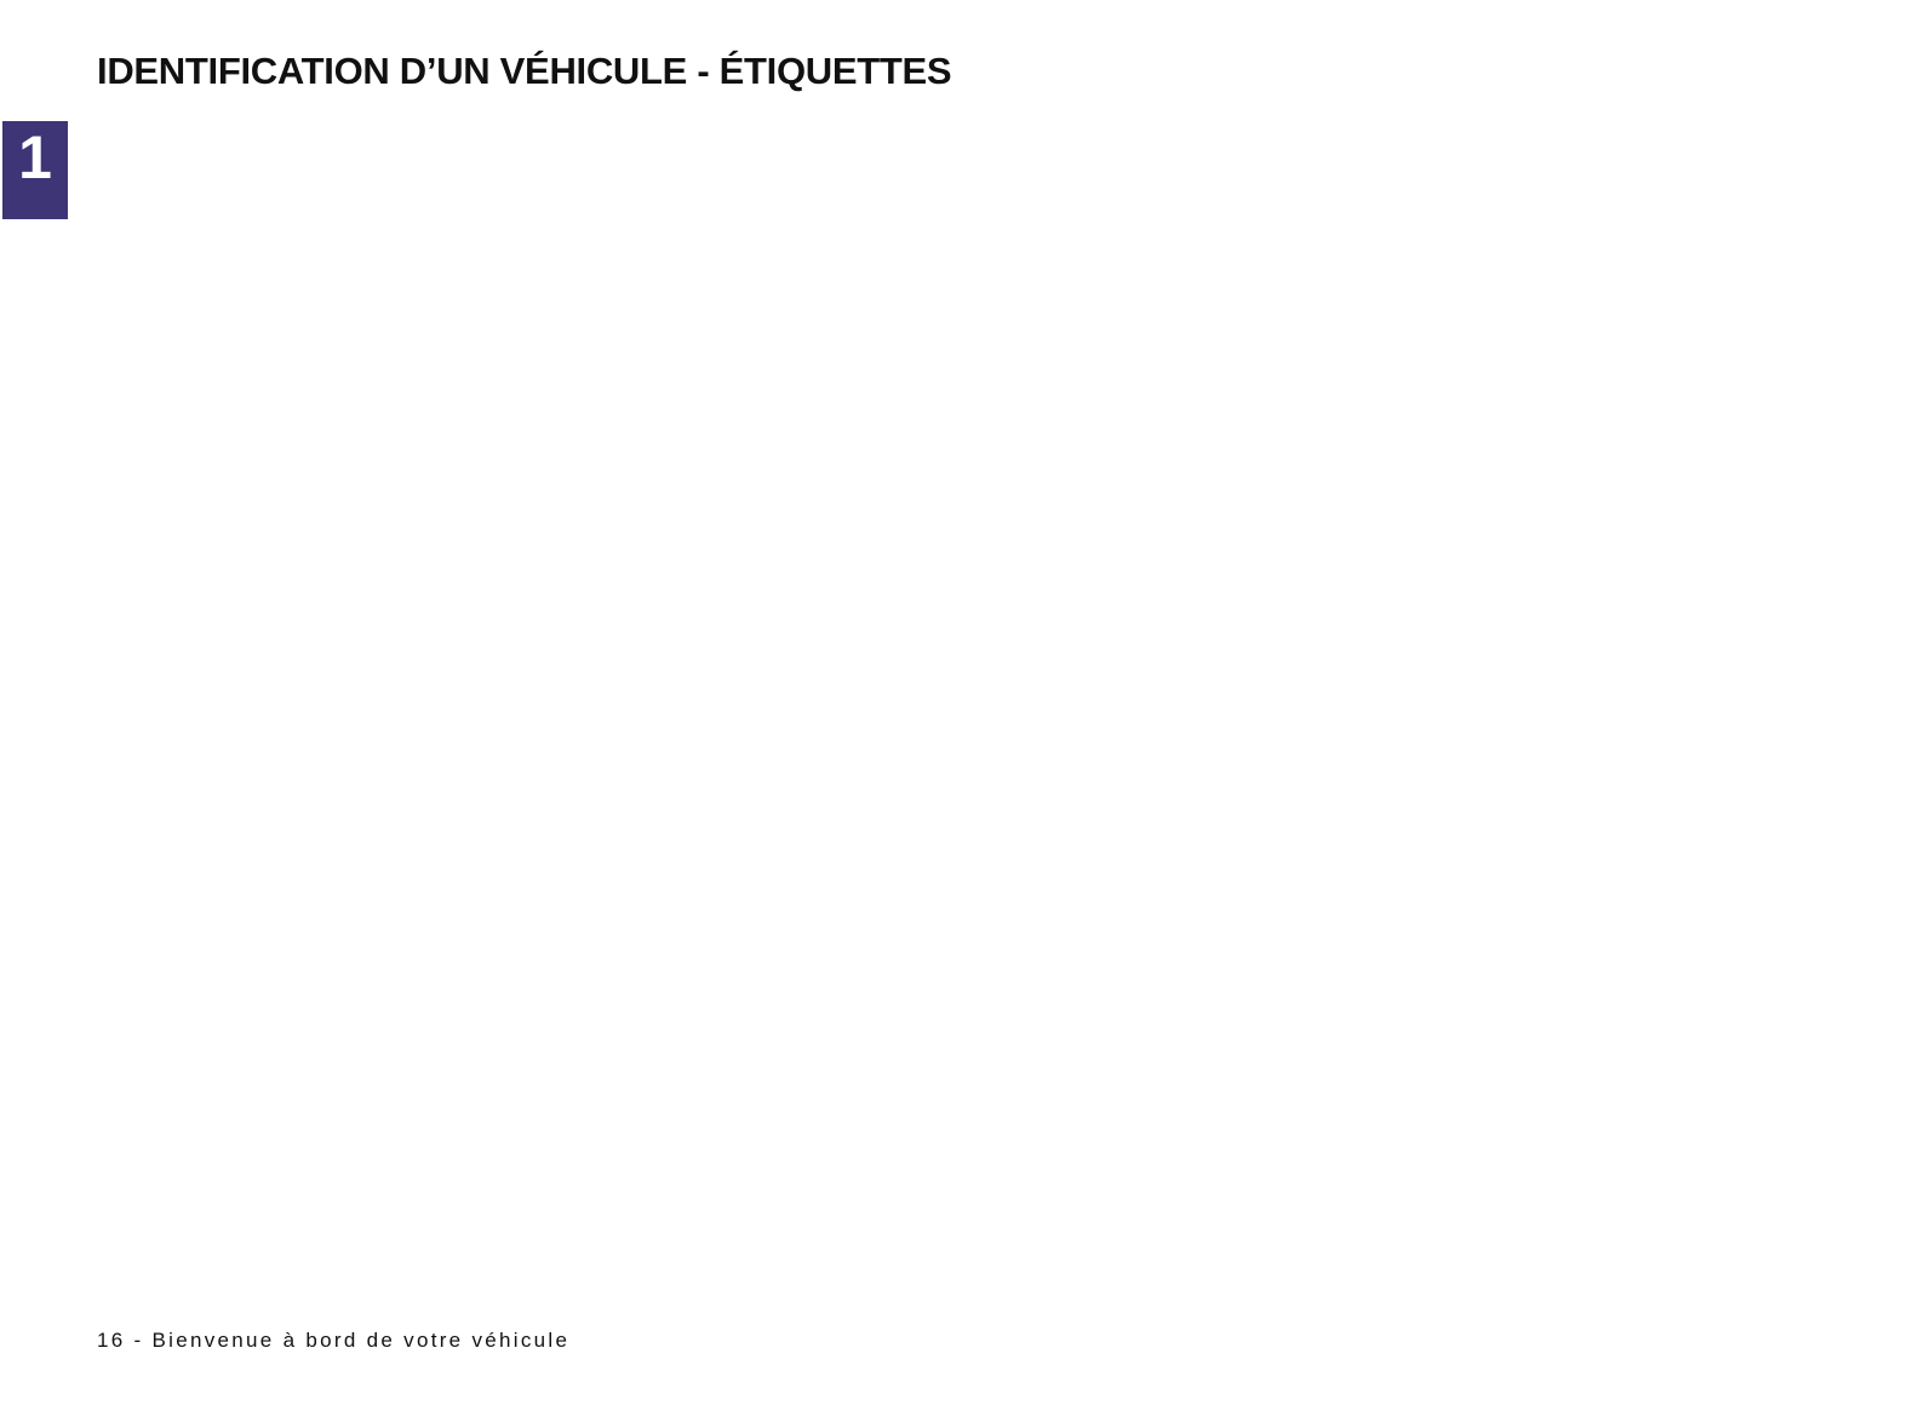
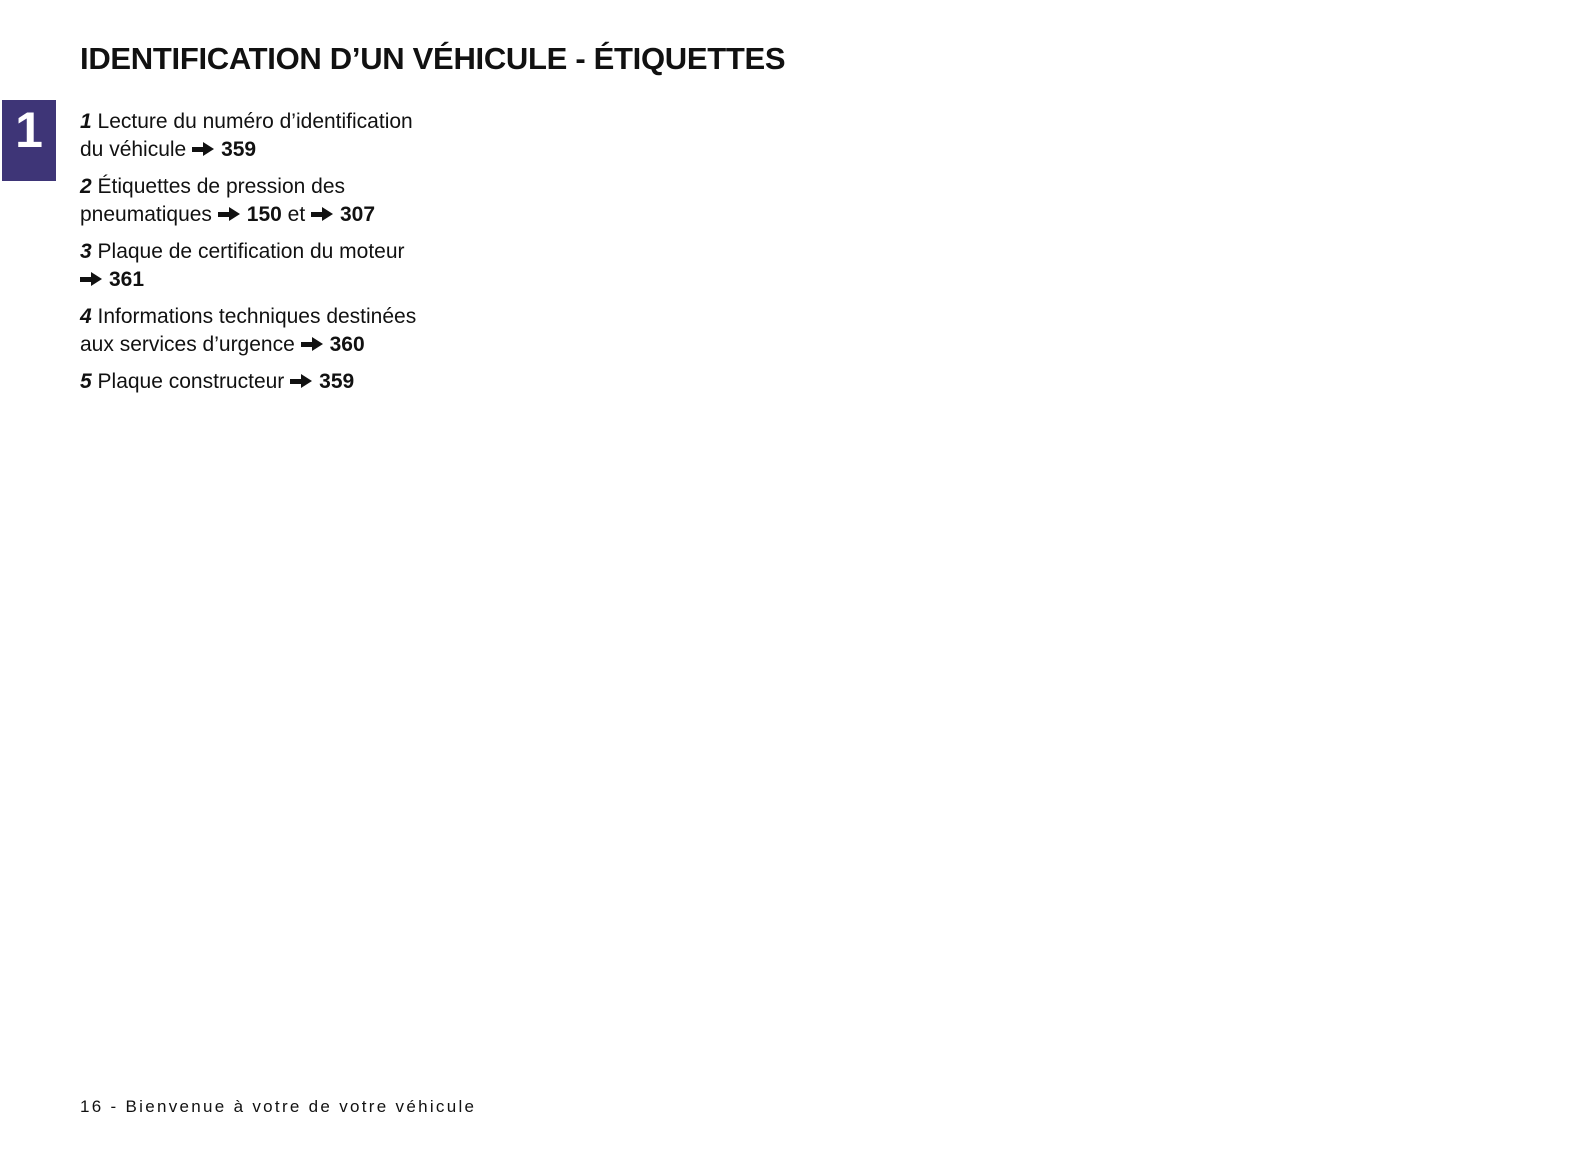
  1
  IDENTIFICATION D’UN VÉHICULE - ÉTIQUETTES
+ 1 Lecture du numéro d’identification
+ du véhicule 359
+ 2 Étiquettes de pression des
+ pneumatiques 150 et 307
+ 3 Plaque de certification du moteur
+ 361
+ 4 Informations techniques destinées
+ aux services d’urgence 360
+ 5 Plaque constructeur 359
- 16 - Bienvenue à bord de votre véhicule
+ 16 - Bienvenue à votre de votre véhicule
